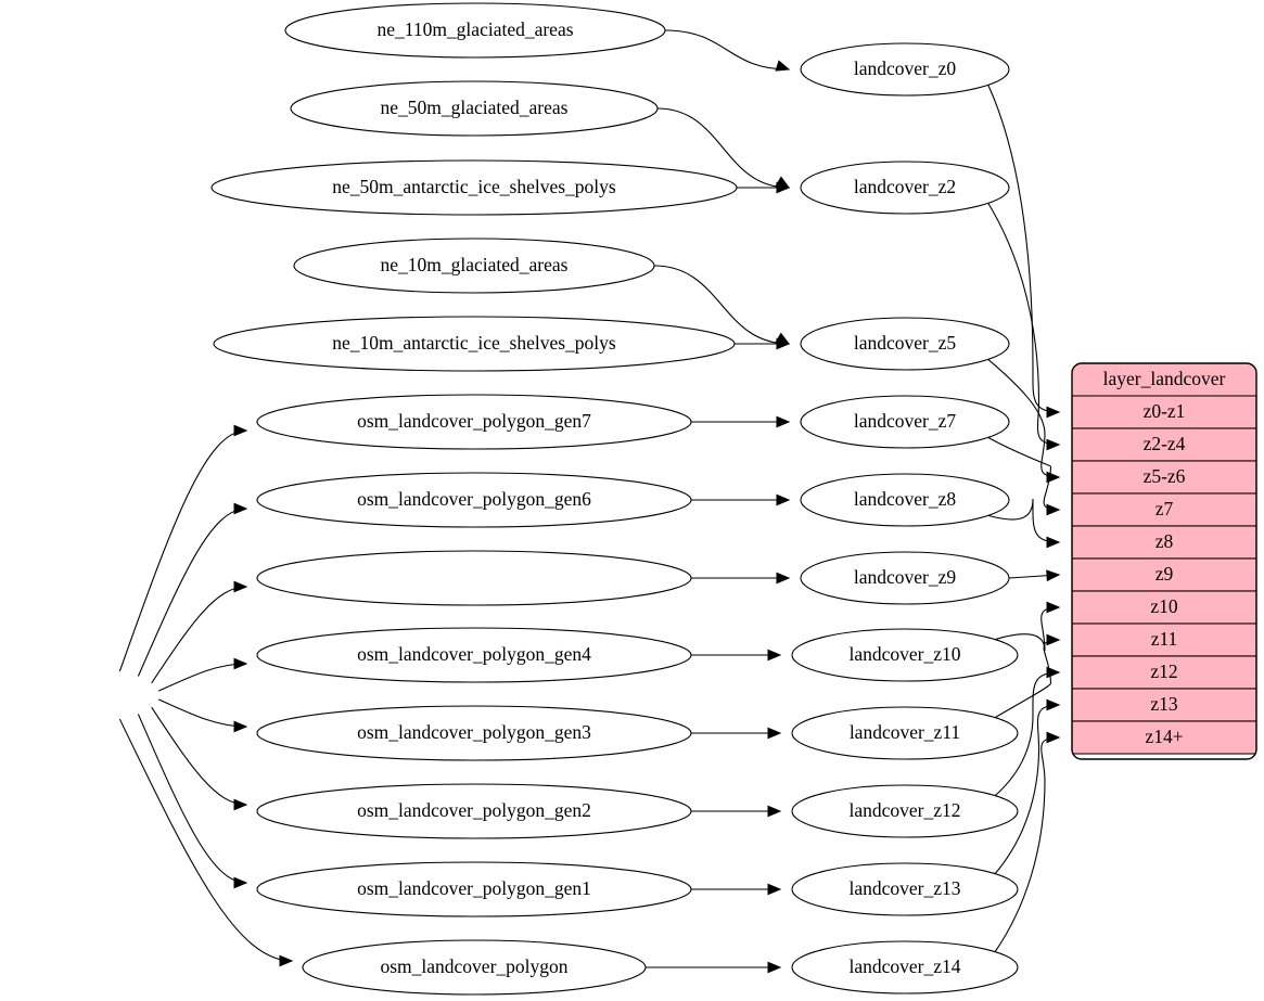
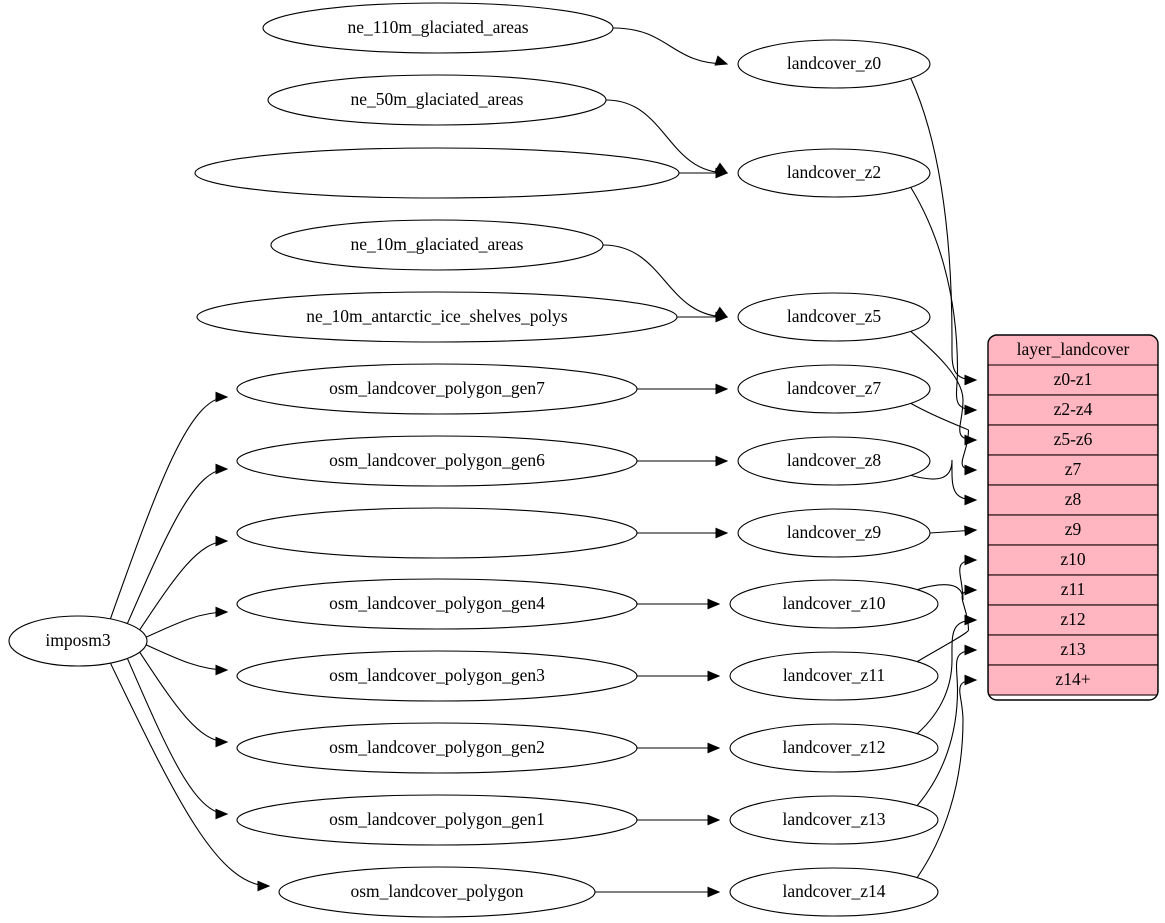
+ imposm3
  ne_110m_glaciated_areas
  ne_50m_glaciated_areas
- ne_50m_antarctic_ice_shelves_polys
  ne_10m_glaciated_areas
  ne_10m_antarctic_ice_shelves_polys
  osm_landcover_polygon_gen7
  osm_landcover_polygon_gen6
  osm_landcover_polygon_gen4
  osm_landcover_polygon_gen3
  osm_landcover_polygon_gen2
  osm_landcover_polygon_gen1
  osm_landcover_polygon
  landcover_z0
  landcover_z2
  landcover_z5
  landcover_z7
  landcover_z8
  landcover_z9
  landcover_z10
  landcover_z11
  landcover_z12
  landcover_z13
  landcover_z14
  layer_landcover
  z0-z1
  z2-z4
  z5-z6
  z7
  z8
  z9
  z10
  z11
  z12
  z13
  z14+
